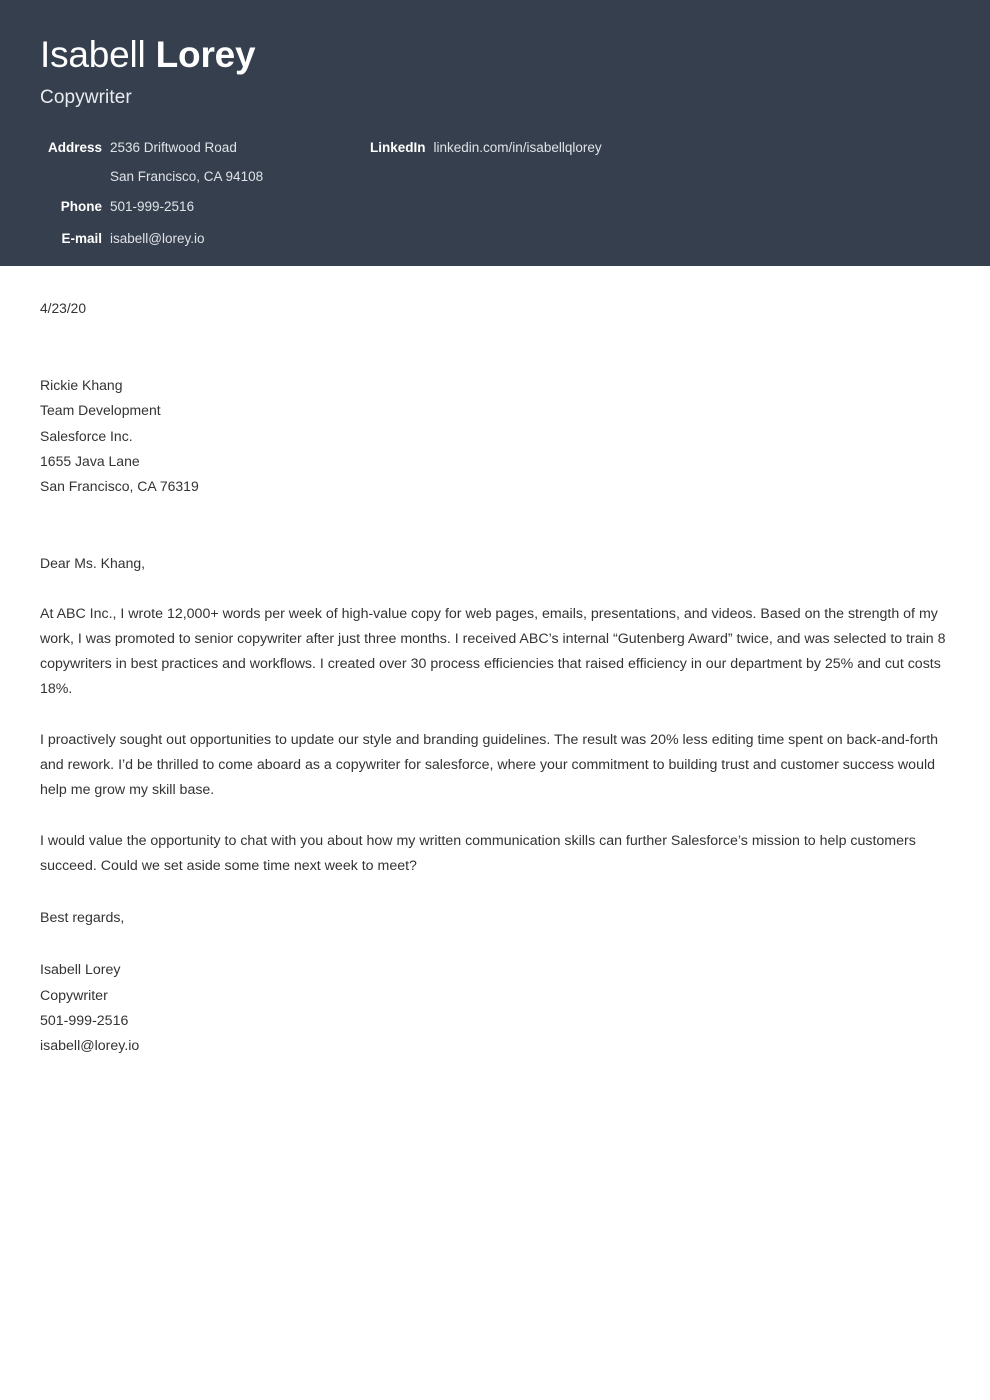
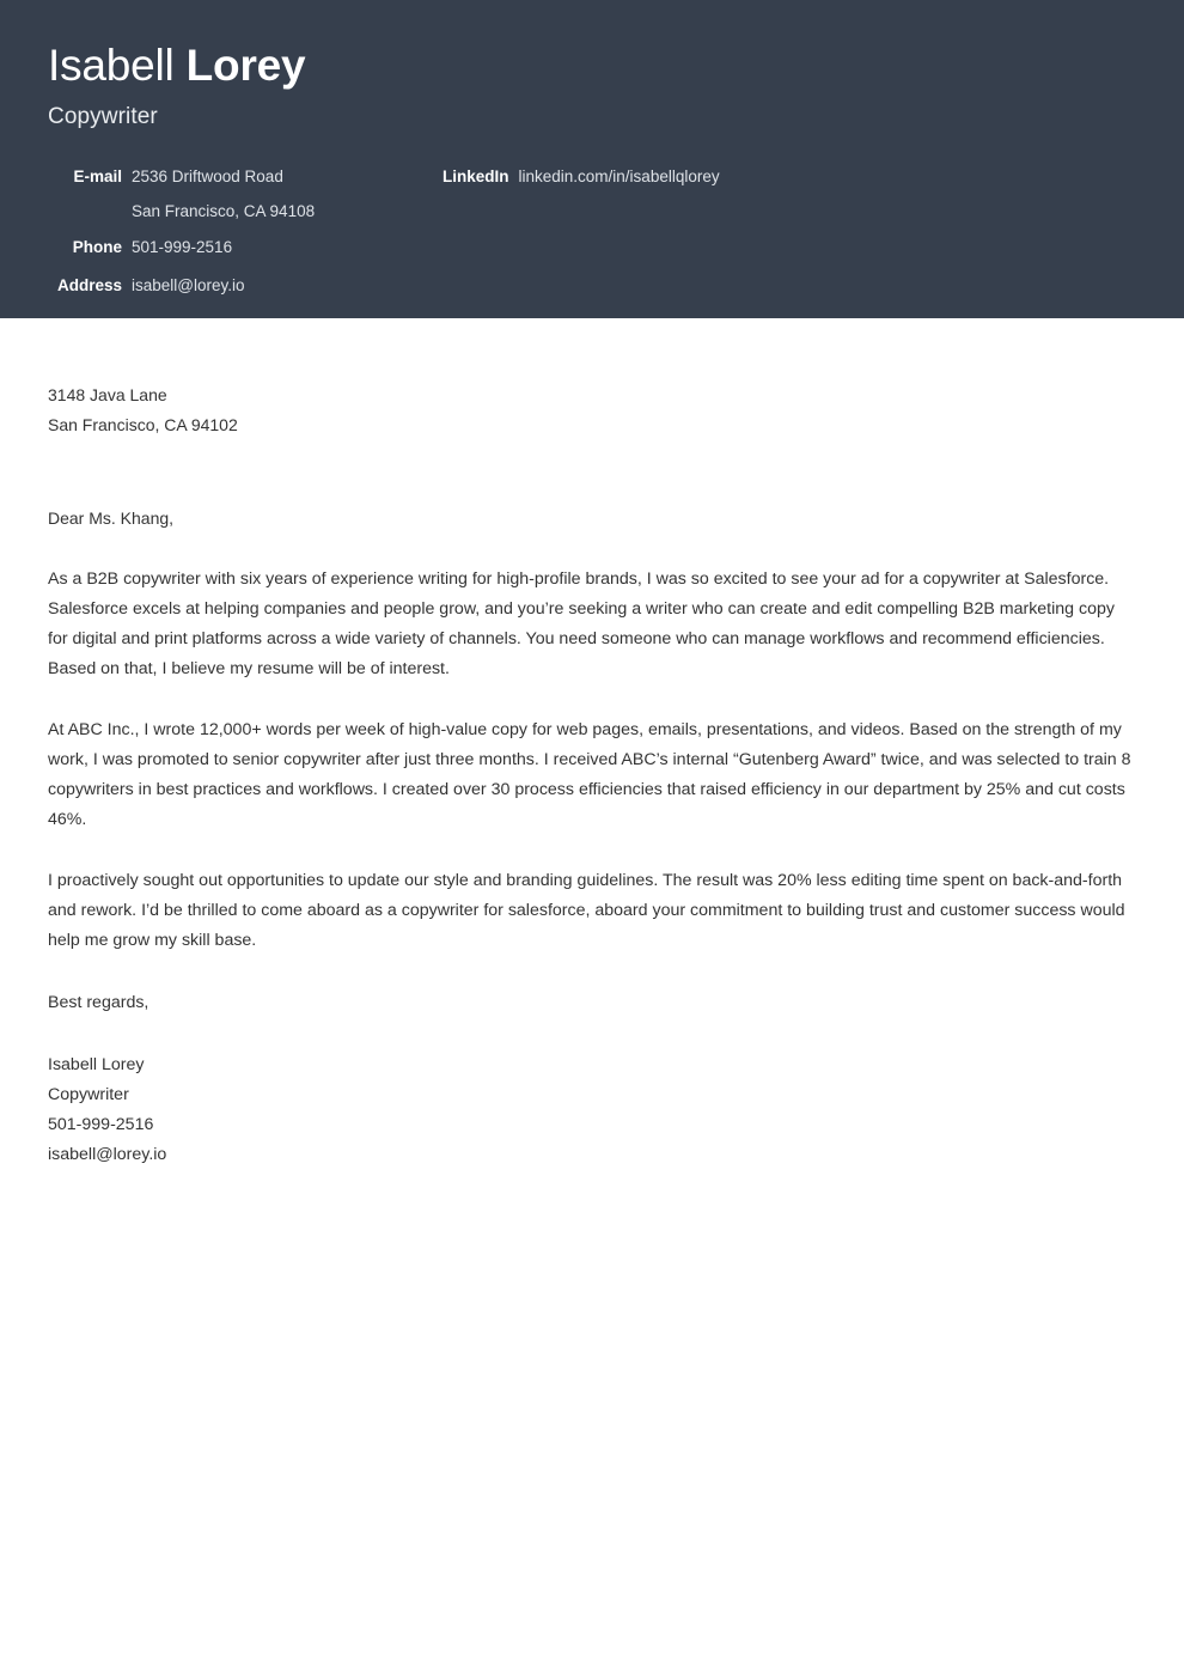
  Isabell Lorey
  Copywriter
- Address
+ E-mail
  2536 Driftwood Road
  San Francisco, CA 94108
  Phone
  501-999-2516
- E-mail
+ Address
  isabell@lorey.io
  LinkedIn
  linkedin.com/in/isabellqlorey
- 4/23/20
- Rickie Khang
- Team Development
- Salesforce Inc.
- 1655 Java Lane
+ 3148 Java Lane
- San Francisco, CA 76319
+ San Francisco, CA 94102
  Dear Ms. Khang,
+ As a B2B copywriter with six years of experience writing for high-profile brands, I was so excited to see your ad for a copywriter at Salesforce. Salesforce excels at helping companies and people grow, and you’re seeking a writer who can create and edit compelling B2B marketing copy for digital and print platforms across a wide variety of channels. You need someone who can manage workflows and recommend efficiencies. Based on that, I believe my resume will be of interest.
- At ABC Inc., I wrote 12,000+ words per week of high-value copy for web pages, emails, presentations, and videos. Based on the strength of my work, I was promoted to senior copywriter after just three months. I received ABC’s internal “Gutenberg Award” twice, and was selected to train 8 copywriters in best practices and workflows. I created over 30 process efficiencies that raised efficiency in our department by 25% and cut costs 18%.
+ At ABC Inc., I wrote 12,000+ words per week of high-value copy for web pages, emails, presentations, and videos. Based on the strength of my work, I was promoted to senior copywriter after just three months. I received ABC’s internal “Gutenberg Award” twice, and was selected to train 8 copywriters in best practices and workflows. I created over 30 process efficiencies that raised efficiency in our department by 25% and cut costs 46%.
- I proactively sought out opportunities to update our style and branding guidelines. The result was 20% less editing time spent on back-and-forth and rework. I’d be thrilled to come aboard as a copywriter for salesforce, where your commitment to building trust and customer success would help me grow my skill base.
+ I proactively sought out opportunities to update our style and branding guidelines. The result was 20% less editing time spent on back-and-forth and rework. I’d be thrilled to come aboard as a copywriter for salesforce, aboard your commitment to building trust and customer success would help me grow my skill base.
- I would value the opportunity to chat with you about how my written communication skills can further Salesforce’s mission to help customers succeed. Could we set aside some time next week to meet?
  Best regards,
  Isabell Lorey
  Copywriter
  501-999-2516
  isabell@lorey.io
